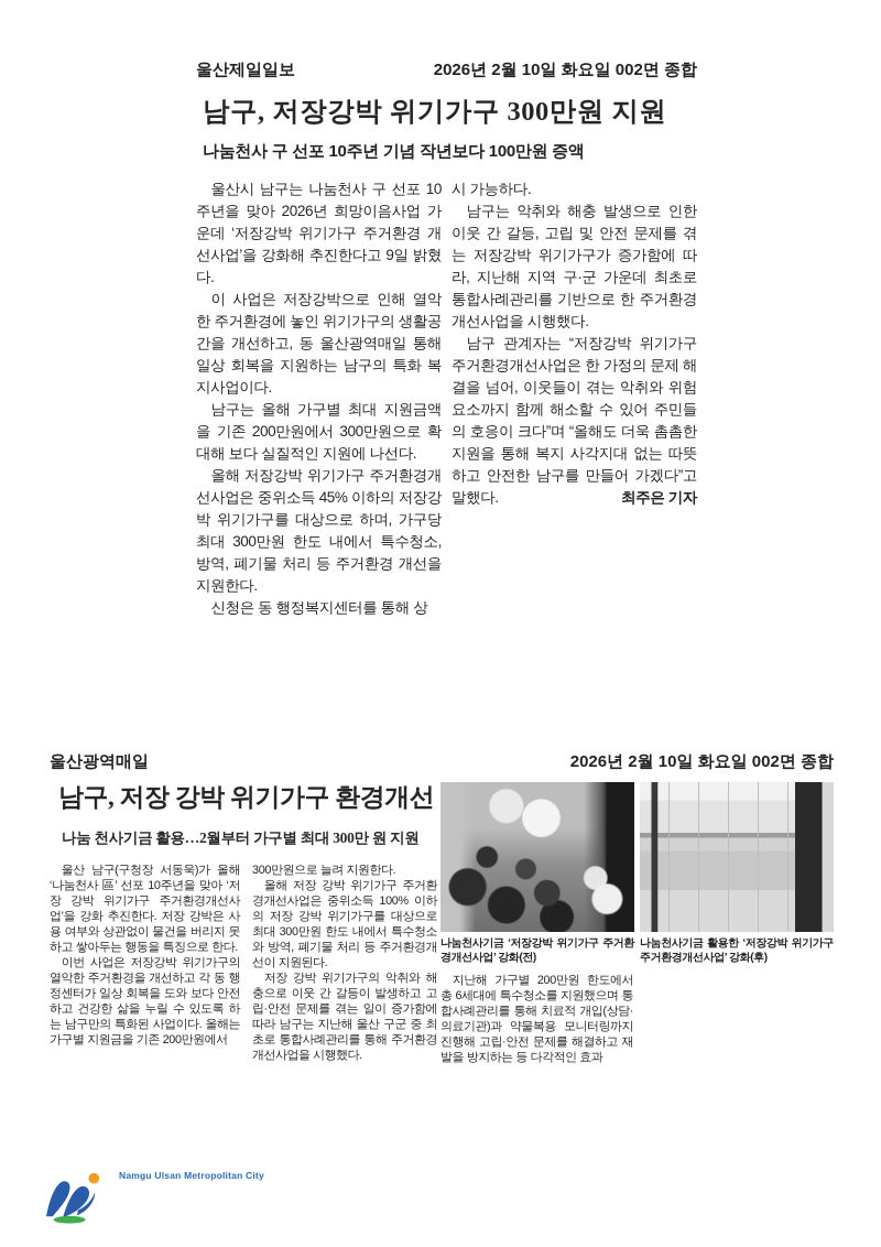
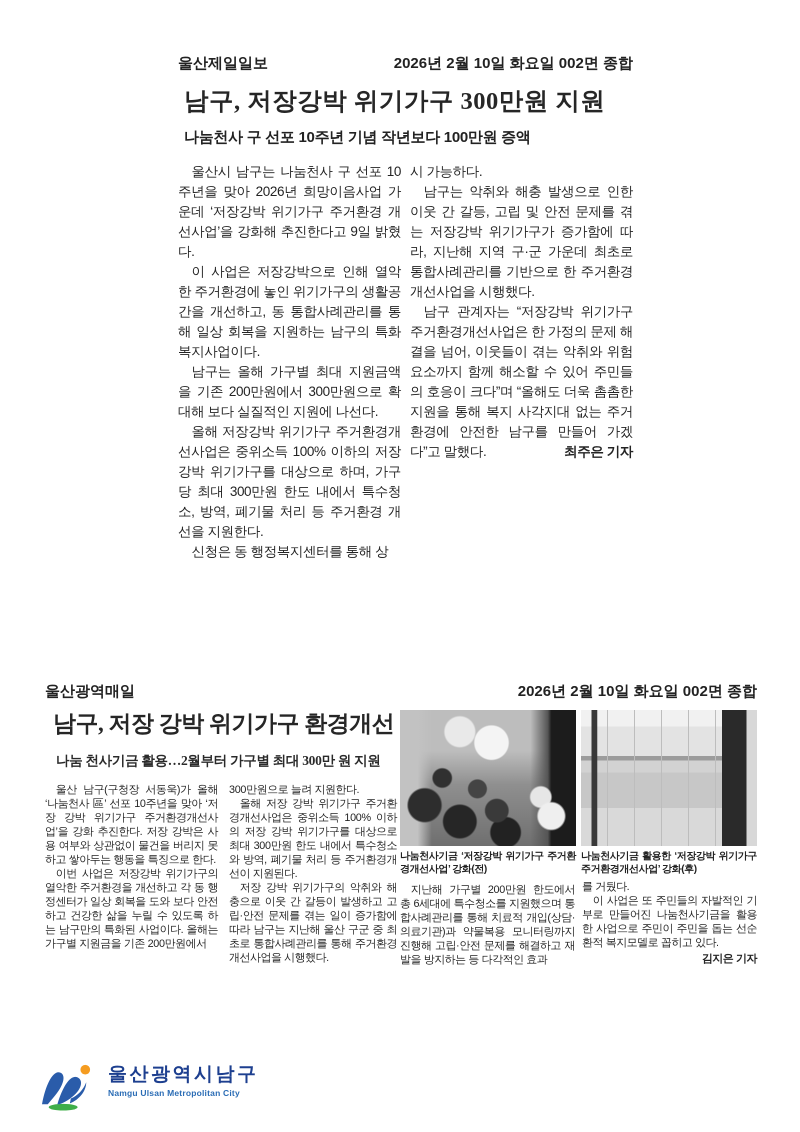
  울산제일일보
  2026년 2월 10일 화요일 002면 종합
  남구, 저장강박 위기가구 300만원 지원
  나눔천사 구 선포 10주년 기념 작년보다 100만원 증액
  울산시 남구는 나눔천사 구 선포 10주년을 맞아 2026년 희망이음사업 가운데 ‘저장강박 위기가구 주거환경 개선사업’을 강화해 추진한다고 9일 밝혔다.
- 이 사업은 저장강박으로 인해 열악한 주거환경에 놓인 위기가구의 생활공간을 개선하고, 동 울산광역매일 통해 일상 회복을 지원하는 남구의 특화 복지사업이다.
+ 이 사업은 저장강박으로 인해 열악한 주거환경에 놓인 위기가구의 생활공간을 개선하고, 동 통합사례관리를 통해 일상 회복을 지원하는 남구의 특화 복지사업이다.
  남구는 올해 가구별 최대 지원금액을 기존 200만원에서 300만원으로 확대해 보다 실질적인 지원에 나선다.
- 올해 저장강박 위기가구 주거환경개선사업은 중위소득 45% 이하의 저장강박 위기가구를 대상으로 하며, 가구당 최대 300만원 한도 내에서 특수청소, 방역, 폐기물 처리 등 주거환경 개선을 지원한다.
+ 올해 저장강박 위기가구 주거환경개선사업은 중위소득 100% 이하의 저장강박 위기가구를 대상으로 하며, 가구당 최대 300만원 한도 내에서 특수청소, 방역, 폐기물 처리 등 주거환경 개선을 지원한다.
  신청은 동 행정복지센터를 통해 상
  시 가능하다.
  남구는 악취와 해충 발생으로 인한 이웃 간 갈등, 고립 및 안전 문제를 겪는 저장강박 위기가구가 증가함에 따라, 지난해 지역 구·군 가운데 최초로 통합사례관리를 기반으로 한 주거환경개선사업을 시행했다.
- 남구 관계자는 “저장강박 위기가구 주거환경개선사업은 한 가정의 문제 해결을 넘어, 이웃들이 겪는 악취와 위험 요소까지 함께 해소할 수 있어 주민들의 호응이 크다”며 “올해도 더욱 촘촘한 지원을 통해 복지 사각지대 없는 따뜻하고 안전한 남구를 만들어 가겠다”고 말했다.
+ 남구 관계자는 “저장강박 위기가구 주거환경개선사업은 한 가정의 문제 해결을 넘어, 이웃들이 겪는 악취와 위험 요소까지 함께 해소할 수 있어 주민들의 호응이 크다”며 “올해도 더욱 촘촘한 지원을 통해 복지 사각지대 없는 주거환경에 안전한 남구를 만들어 가겠다”고 말했다.
  최주은 기자
  울산광역매일
  2026년 2월 10일 화요일 002면 종합
  남구, 저장 강박 위기가구 환경개선
  나눔 천사기금 활용…2월부터 가구별 최대 300만 원 지원
  나눔천사기금 ‘저장강박 위기가구 주거환경개선사업’ 강화(전)
  나눔천사기금 활용한 ‘저장강박 위기가구 주거환경개선사업’ 강화(후)
  울산 남구(구청장 서동욱)가 올해 ‘나눔천사 區’ 선포 10주년을 맞아 ‘저장 강박 위기가구 주거환경개선사업’을 강화 추진한다. 저장 강박은 사용 여부와 상관없이 물건을 버리지 못하고 쌓아두는 행동을 특징으로 한다.
  이번 사업은 저장강박 위기가구의 열악한 주거환경을 개선하고 각 동 행정센터가 일상 회복을 도와 보다 안전하고 건강한 삶을 누릴 수 있도록 하는 남구만의 특화된 사업이다. 올해는 가구별 지원금을 기존 200만원에서
  300만원으로 늘려 지원한다.
  올해 저장 강박 위기가구 주거환경개선사업은 중위소득 100% 이하의 저장 강박 위기가구를 대상으로 최대 300만원 한도 내에서 특수청소와 방역, 폐기물 처리 등 주거환경개선이 지원된다.
  저장 강박 위기가구의 악취와 해충으로 이웃 간 갈등이 발생하고 고립·안전 문제를 겪는 일이 증가함에 따라 남구는 지난해 울산 구군 중 최초로 통합사례관리를 통해 주거환경개선사업을 시행했다.
  지난해 가구별 200만원 한도에서 총 6세대에 특수청소를 지원했으며 통합사례관리를 통해 치료적 개입(상담·의료기관)과 약물복용 모니터링까지 진행해 고립·안전 문제를 해결하고 재발을 방지하는 등 다각적인 효과
+ 를 거뒀다.
+ 이 사업은 또 주민들의 자발적인 기부로 만들어진 나눔천사기금을 활용한 사업으로 주민이 주민을 돕는 선순환적 복지모델로 꼽히고 있다.
+ 김지은 기자
+ 울산광역시남구
  Namgu Ulsan Metropolitan City
